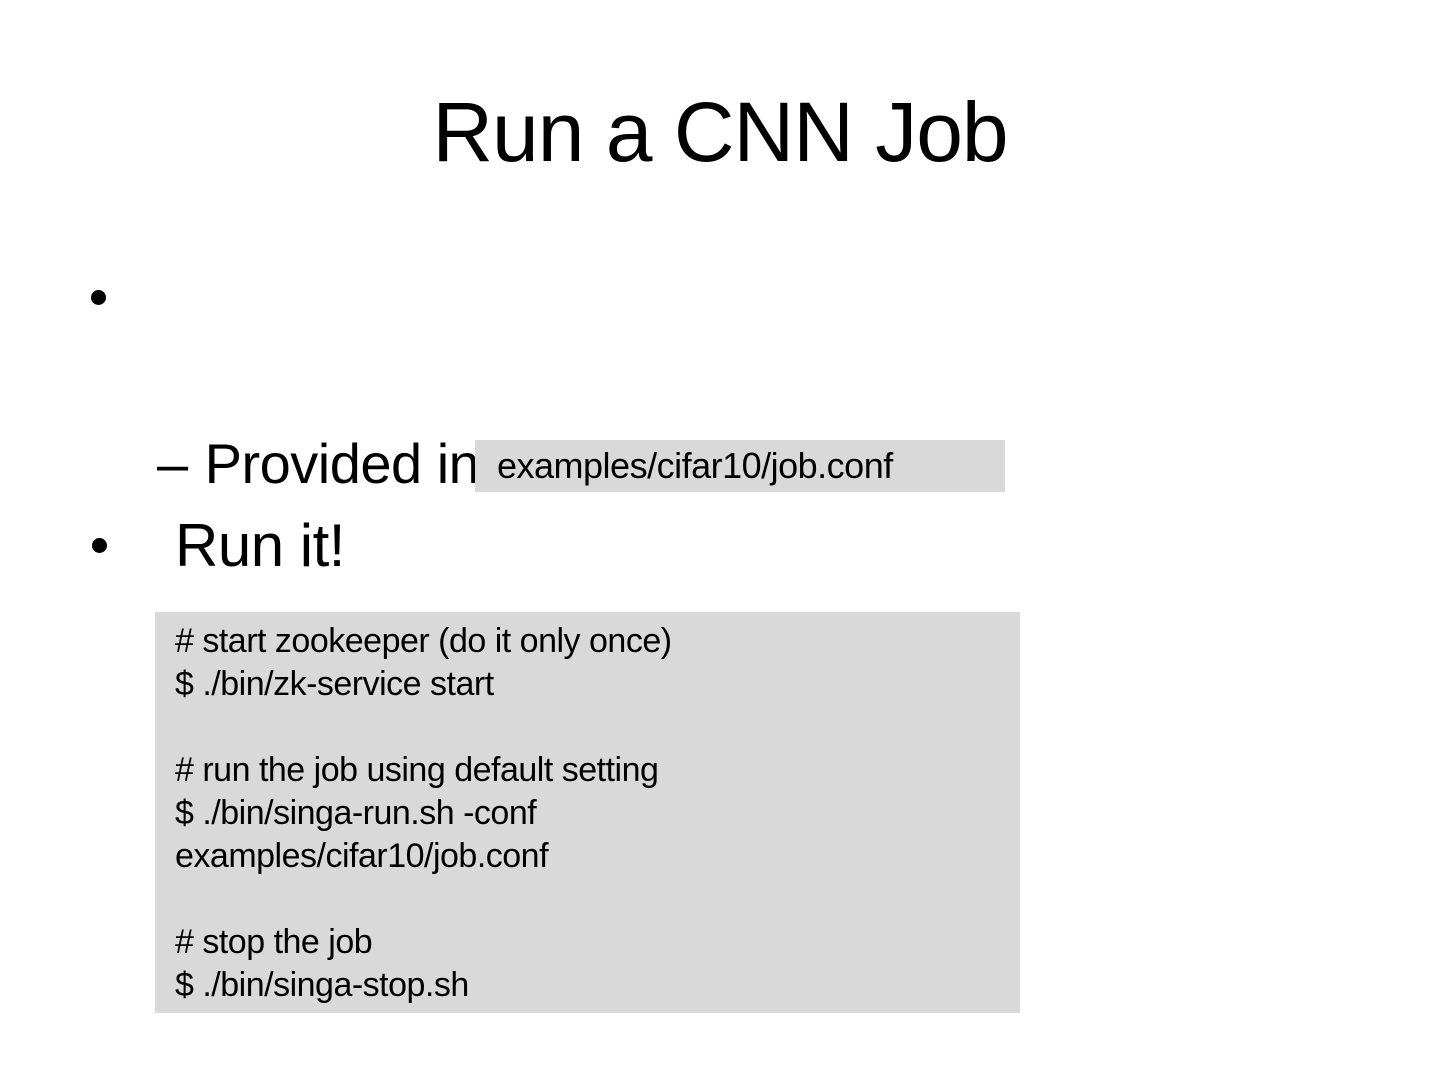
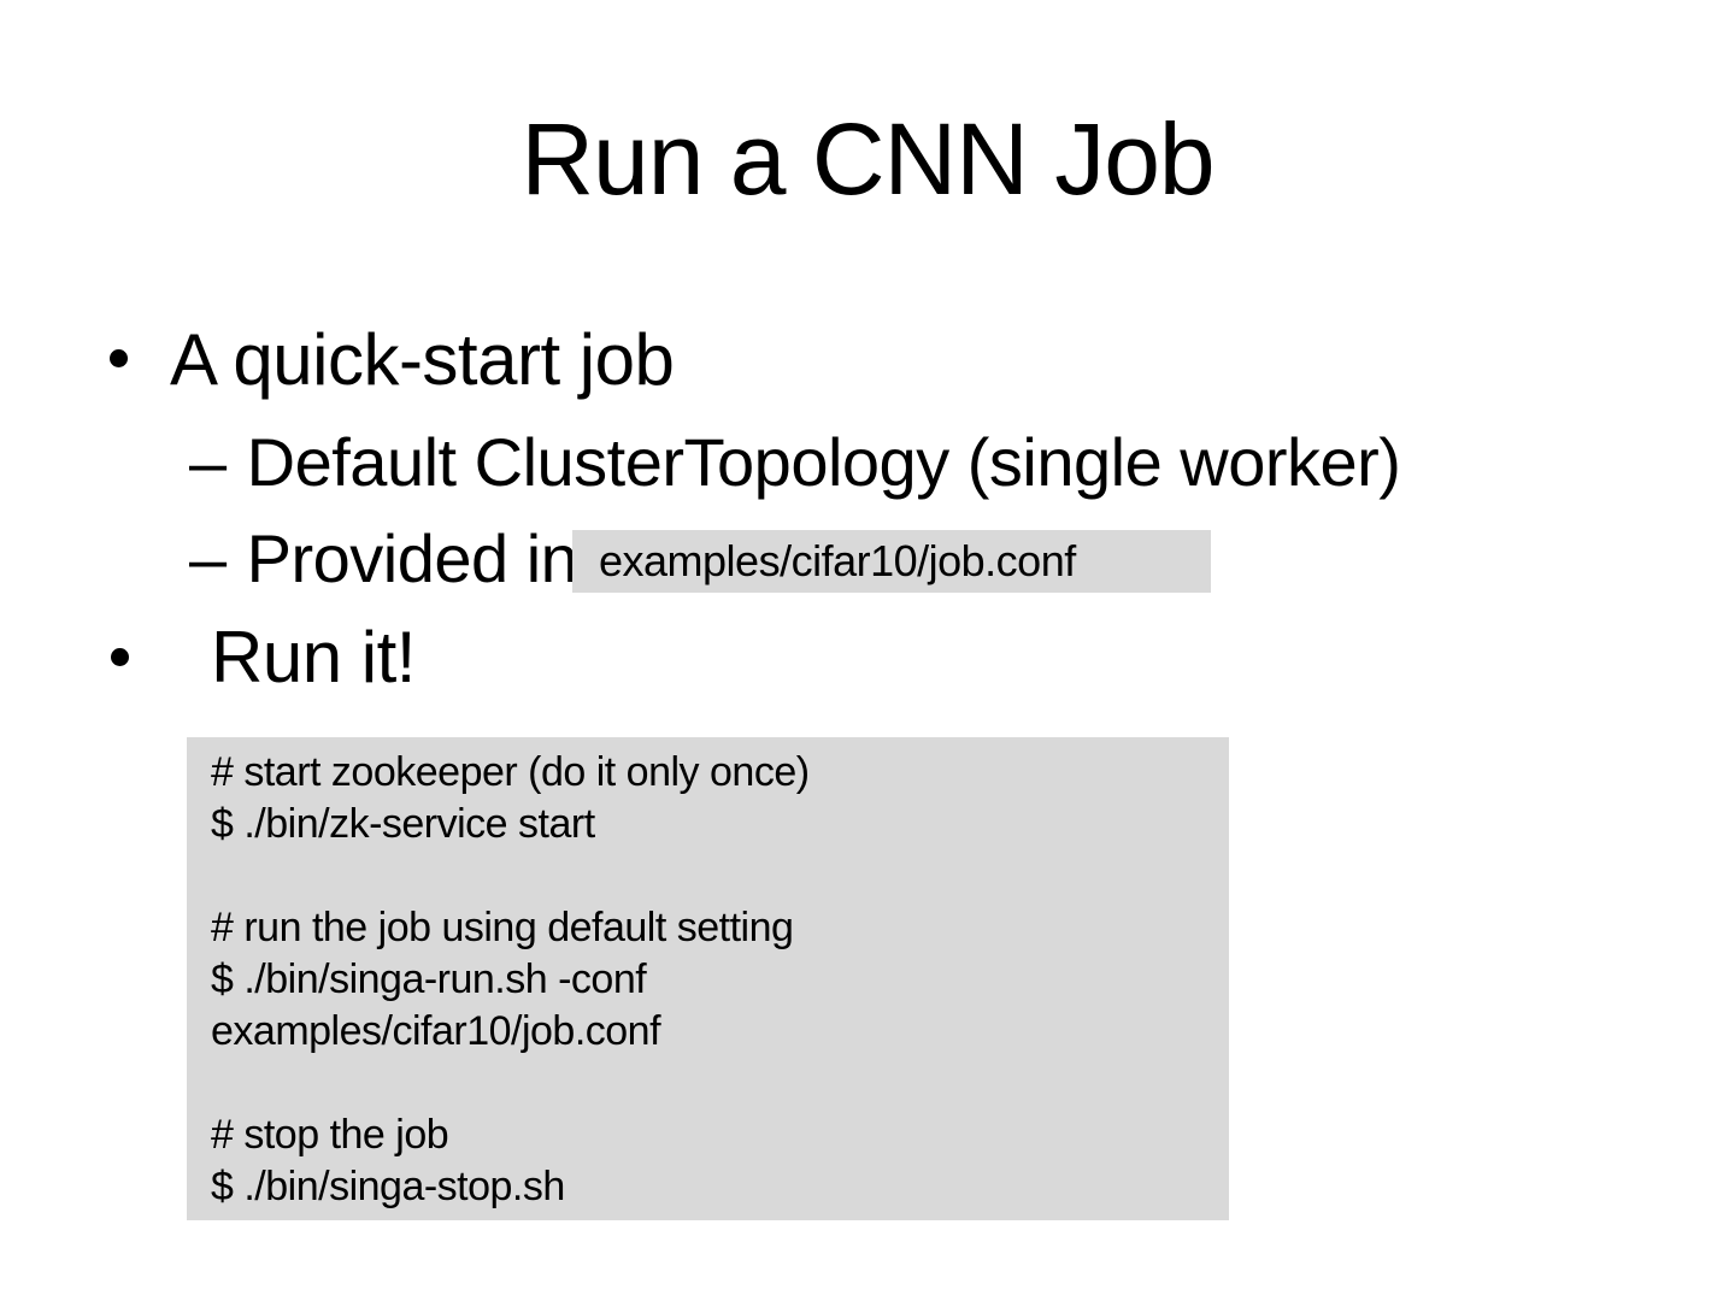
  Run a CNN Job
+ A quick-start job
+ – Default ClusterTopology (single worker)
  – Provided in
  examples/cifar10/job.conf
  Run it!
  # start zookeeper (do it only once)
  $ ./bin/zk-service start
  # run the job using default setting
  $ ./bin/singa-run.sh -conf
  examples/cifar10/job.conf
  # stop the job
  $ ./bin/singa-stop.sh
